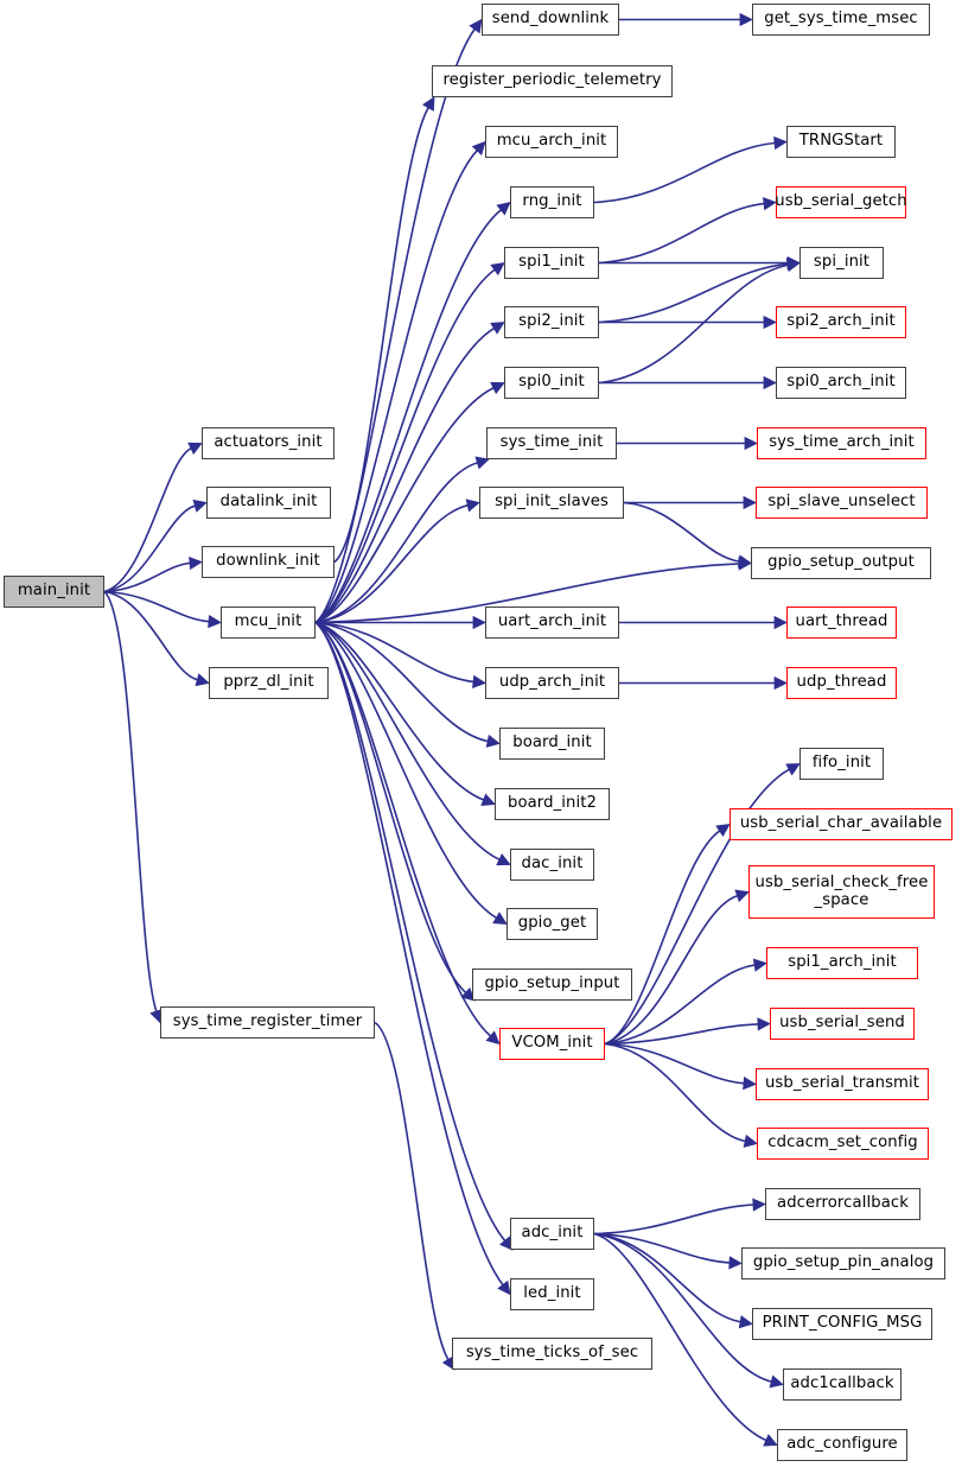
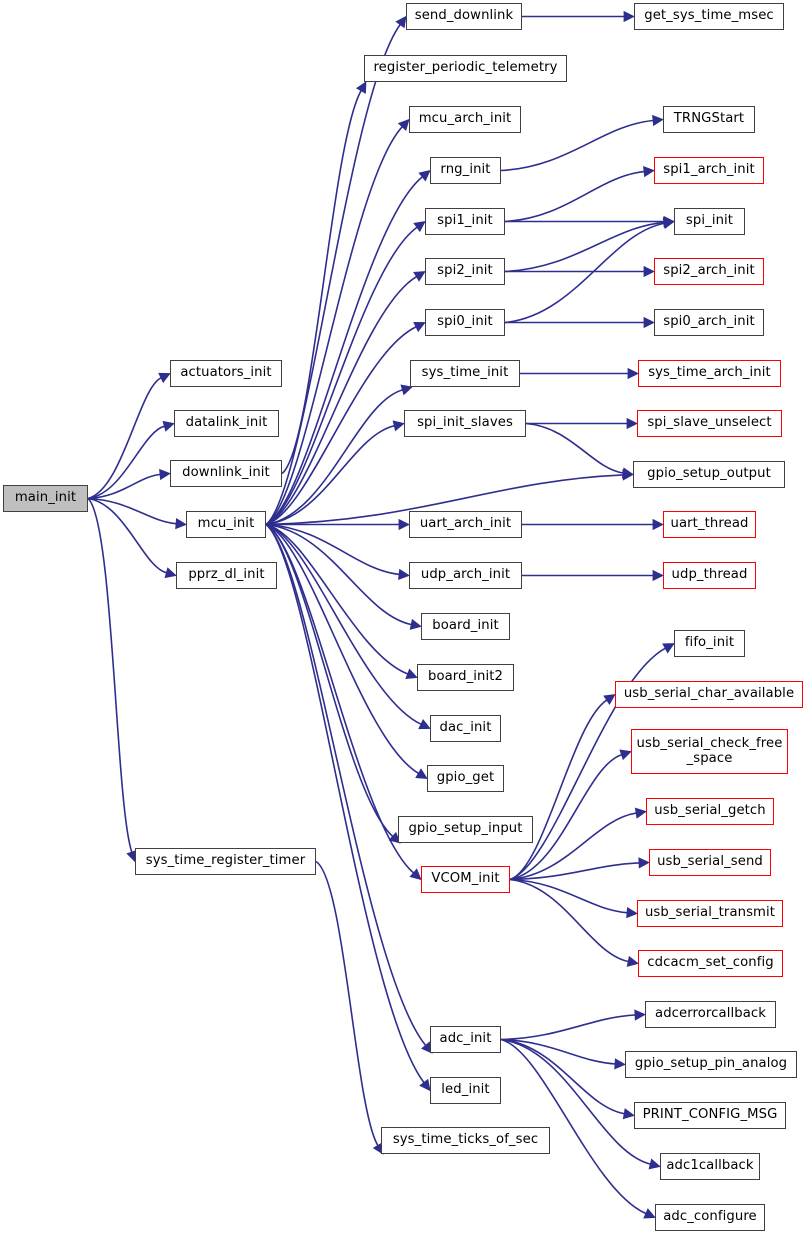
  main_init
  actuators_init
  datalink_init
  downlink_init
  mcu_init
  pprz_dl_init
  sys_time_register_timer
  send_downlink
  register_periodic_telemetry
  mcu_arch_init
  rng_init
  spi1_init
  spi2_init
  spi0_init
  sys_time_init
  spi_init_slaves
  uart_arch_init
  udp_arch_init
  board_init
  board_init2
  dac_init
  gpio_get
  gpio_setup_input
  VCOM_init
  adc_init
  led_init
  sys_time_ticks_of_sec
  get_sys_time_msec
  TRNGStart
- usb_serial_getch
+ spi1_arch_init
  spi_init
  spi2_arch_init
  spi0_arch_init
  sys_time_arch_init
  spi_slave_unselect
  gpio_setup_output
  uart_thread
  udp_thread
  fifo_init
  usb_serial_char_available
  usb_serial_check_free
  _space
- spi1_arch_init
+ usb_serial_getch
  usb_serial_send
  usb_serial_transmit
  cdcacm_set_config
  adcerrorcallback
  gpio_setup_pin_analog
  PRINT_CONFIG_MSG
  adc1callback
  adc_configure
